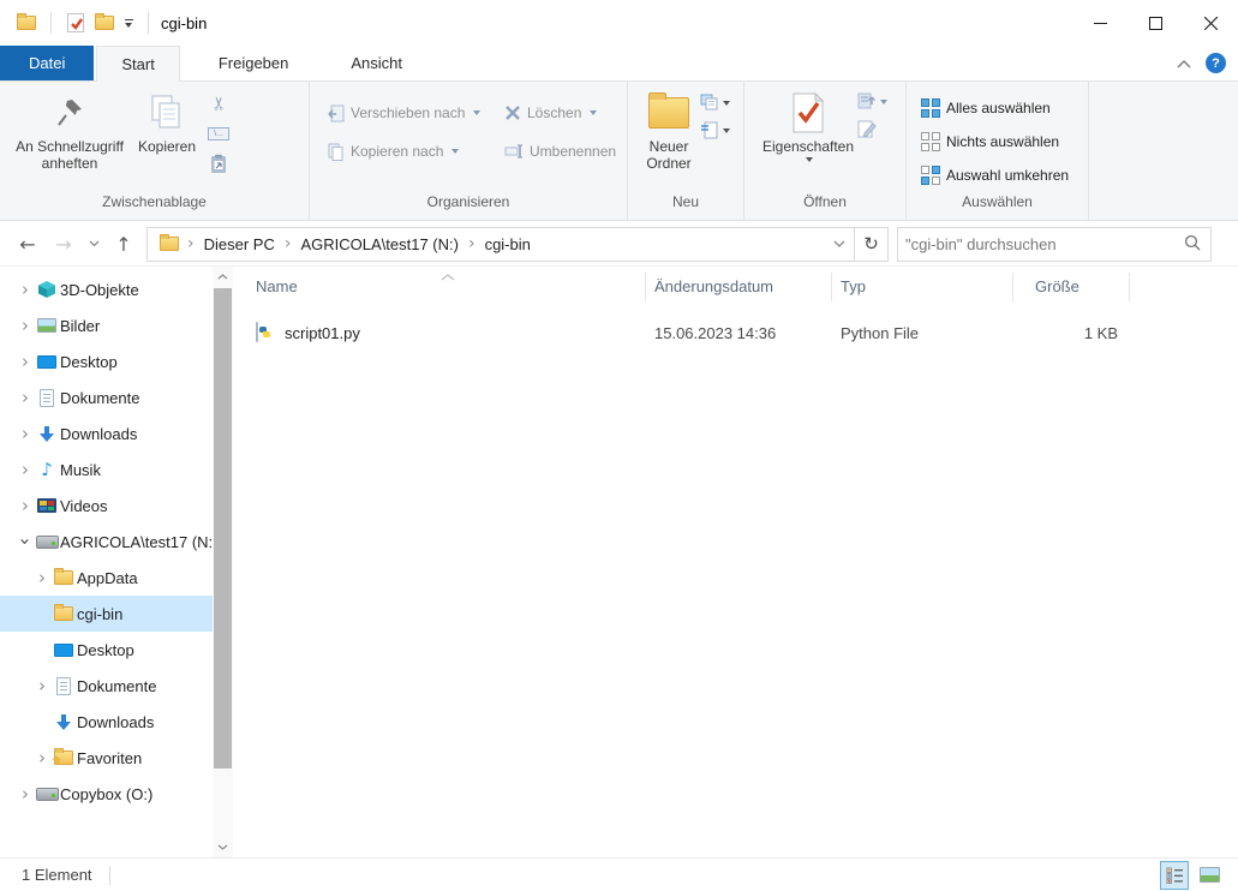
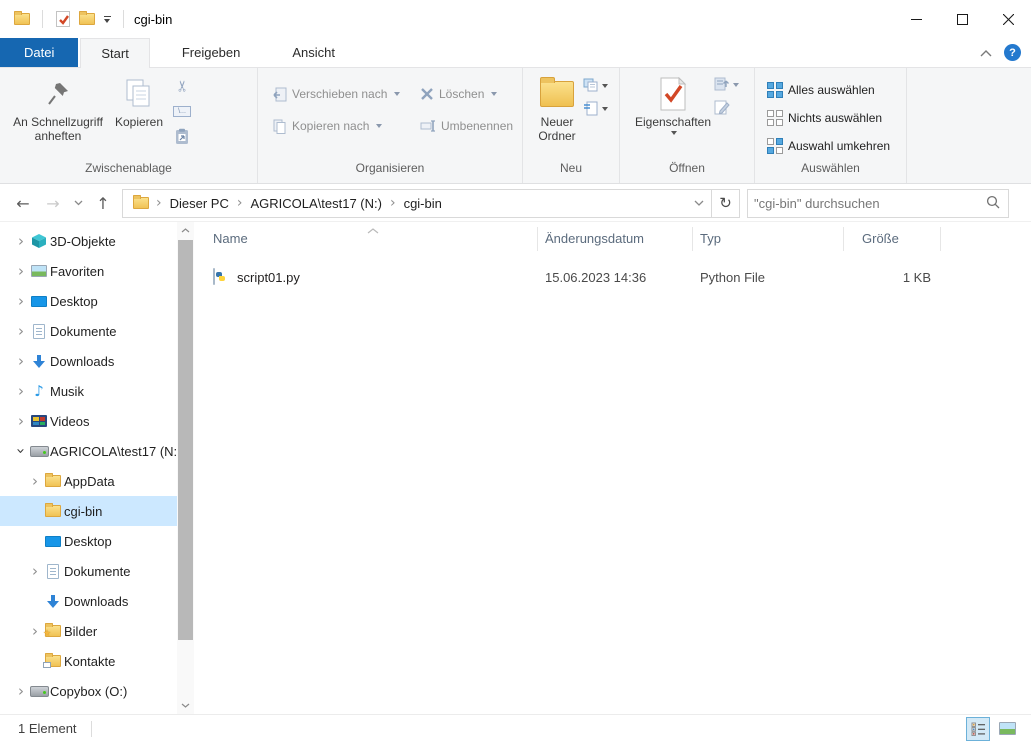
  cgi-bin
  Datei
  Start
  Freigeben
  Ansicht
  ?
  An Schnellzugriff anheften
  Kopieren
  Zwischenablage
  Verschieben nach
  Löschen
  Kopieren nach
  Umbenennen
  Organisieren
  Neuer Ordner
  Neu
  Eigenschaften
  Öffnen
  Alles auswählen
  Nichts auswählen
  Auswahl umkehren
  Auswählen
  ←
  →
  ↑
  ›
  Dieser PC
  ›
  AGRICOLA\test17 (N:)
  ›
  cgi-bin
  ↻
  "cgi-bin" durchsuchen
  ›
  3D-Objekte
  ›
- Bilder
+ Favoriten
  ›
  Desktop
  ›
  Dokumente
  ›
  Downloads
  ›
  ♪
  Musik
  ›
  Videos
  AGRICOLA\test17 (N:
  ›
  AppData
  cgi-bin
  Desktop
  ›
  Dokumente
  Downloads
  ›
  ★
- Favoriten
+ Bilder
+ Kontakte
  ›
  Copybox (O:)
  Name
  Änderungsdatum
  Typ
  Größe
  script01.py
  15.06.2023 14:36
  Python File
  1 KB
  1 Element
